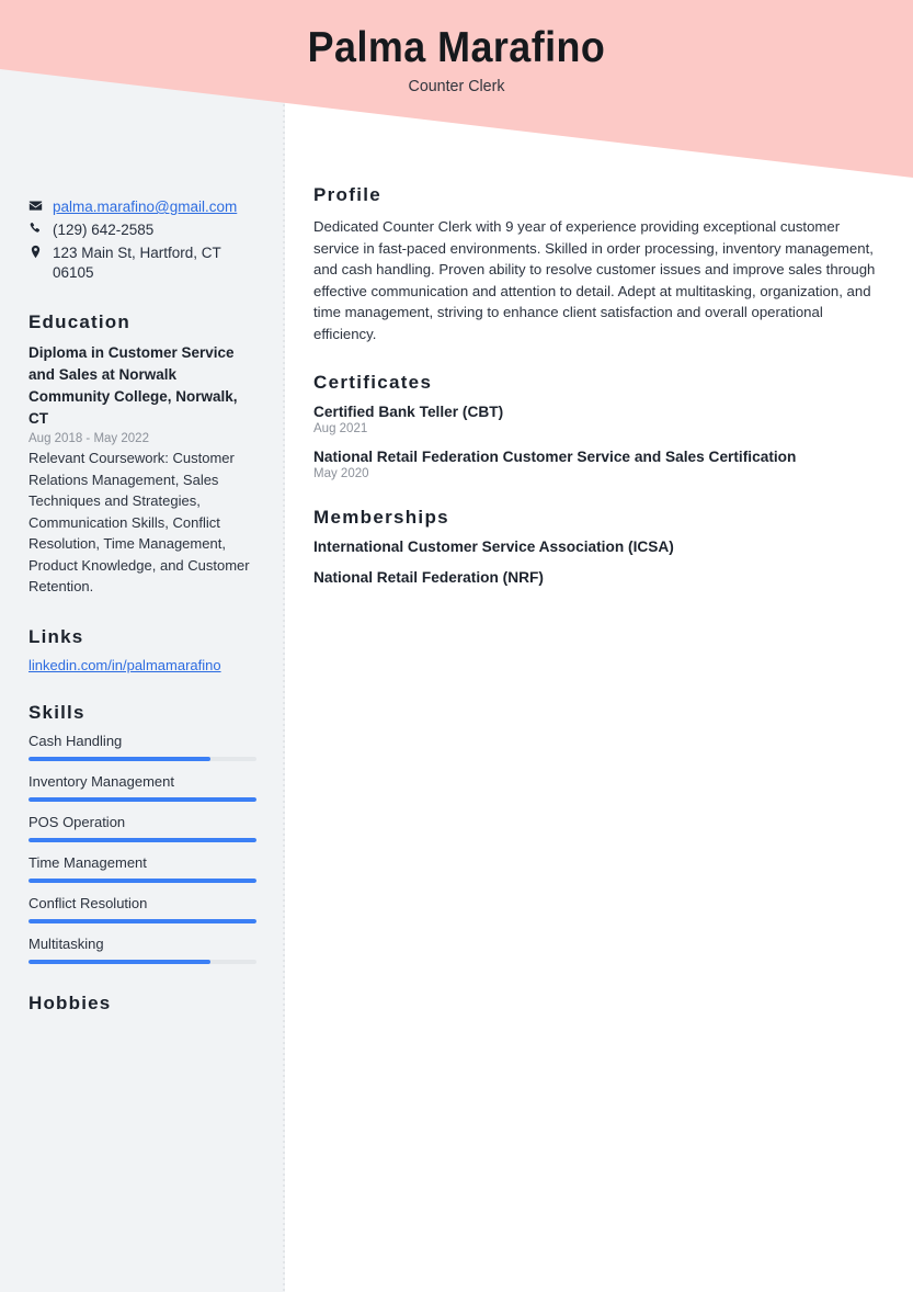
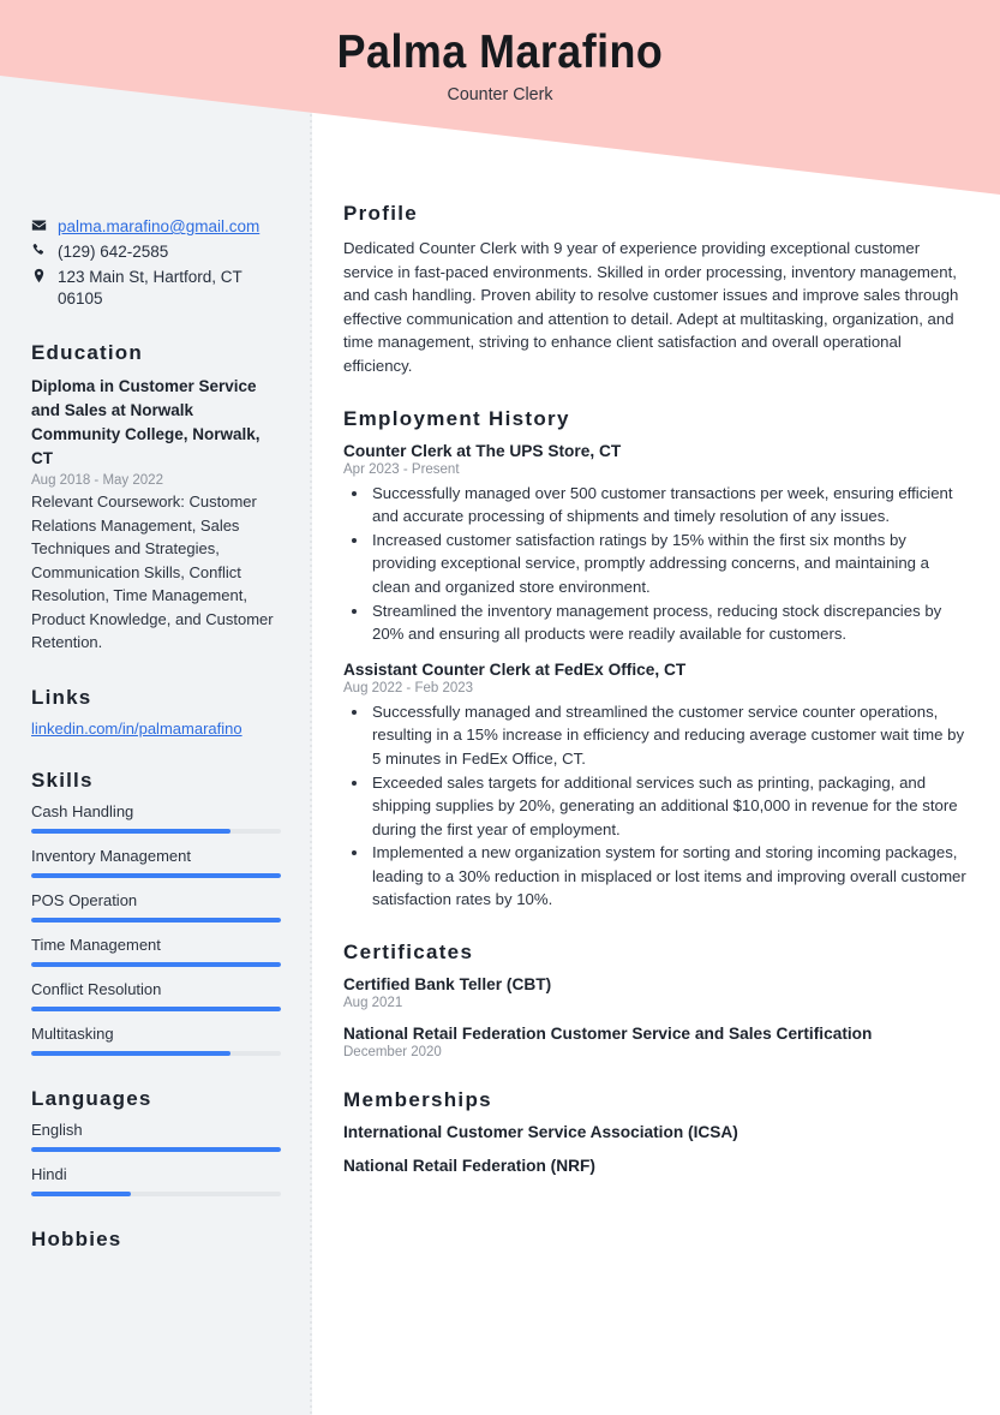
  Palma Marafino
  Counter Clerk
  palma.marafino@gmail.com
  (129) 642-2585
  123 Main St, Hartford, CT 06105
  Education
  Diploma in Customer Service and Sales at Norwalk Community College, Norwalk, CT
  Aug 2018 - May 2022
  Relevant Coursework: Customer Relations Management, Sales Techniques and Strategies, Communication Skills, Conflict Resolution, Time Management, Product Knowledge, and Customer Retention.
  Links
  linkedin.com/in/palmamarafino
  Skills
  Cash Handling
  Inventory Management
  POS Operation
  Time Management
  Conflict Resolution
  Multitasking
+ Languages
+ English
+ Hindi
  Hobbies
  Profile
  Dedicated Counter Clerk with 9 year of experience providing exceptional customer service in fast-paced environments. Skilled in order processing, inventory management, and cash handling. Proven ability to resolve customer issues and improve sales through effective communication and attention to detail. Adept at multitasking, organization, and time management, striving to enhance client satisfaction and overall operational efficiency.
+ Employment History
+ Counter Clerk at The UPS Store, CT
+ Apr 2023 - Present
+ Successfully managed over 500 customer transactions per week, ensuring efficient and accurate processing of shipments and timely resolution of any issues.
+ Increased customer satisfaction ratings by 15% within the first six months by providing exceptional service, promptly addressing concerns, and maintaining a clean and organized store environment.
+ Streamlined the inventory management process, reducing stock discrepancies by 20% and ensuring all products were readily available for customers.
+ Assistant Counter Clerk at FedEx Office, CT
+ Aug 2022 - Feb 2023
+ Successfully managed and streamlined the customer service counter operations, resulting in a 15% increase in efficiency and reducing average customer wait time by 5 minutes in FedEx Office, CT.
+ Exceeded sales targets for additional services such as printing, packaging, and shipping supplies by 20%, generating an additional $10,000 in revenue for the store during the first year of employment.
+ Implemented a new organization system for sorting and storing incoming packages, leading to a 30% reduction in misplaced or lost items and improving overall customer satisfaction rates by 10%.
  Certificates
  Certified Bank Teller (CBT)
  Aug 2021
  National Retail Federation Customer Service and Sales Certification
- May 2020
+ December 2020
  Memberships
  International Customer Service Association (ICSA)
  National Retail Federation (NRF)
